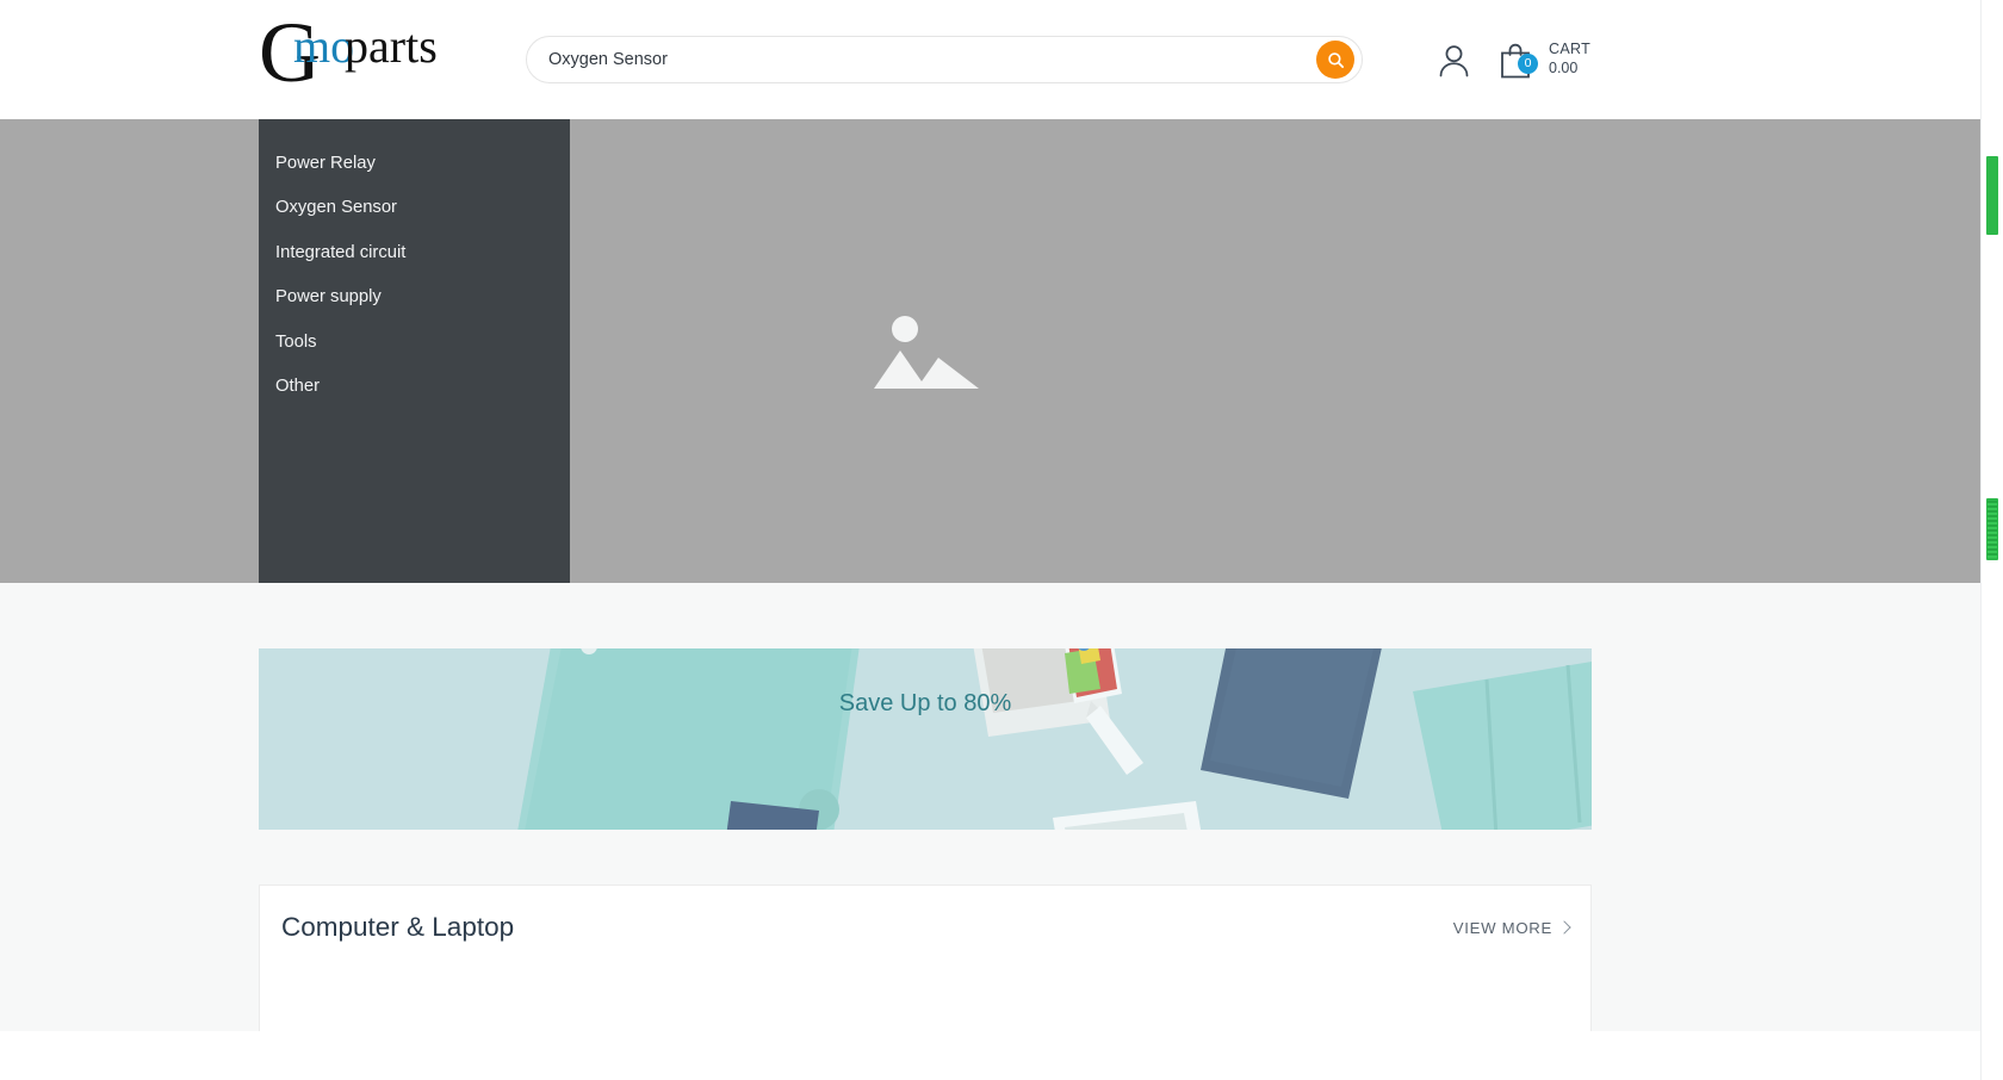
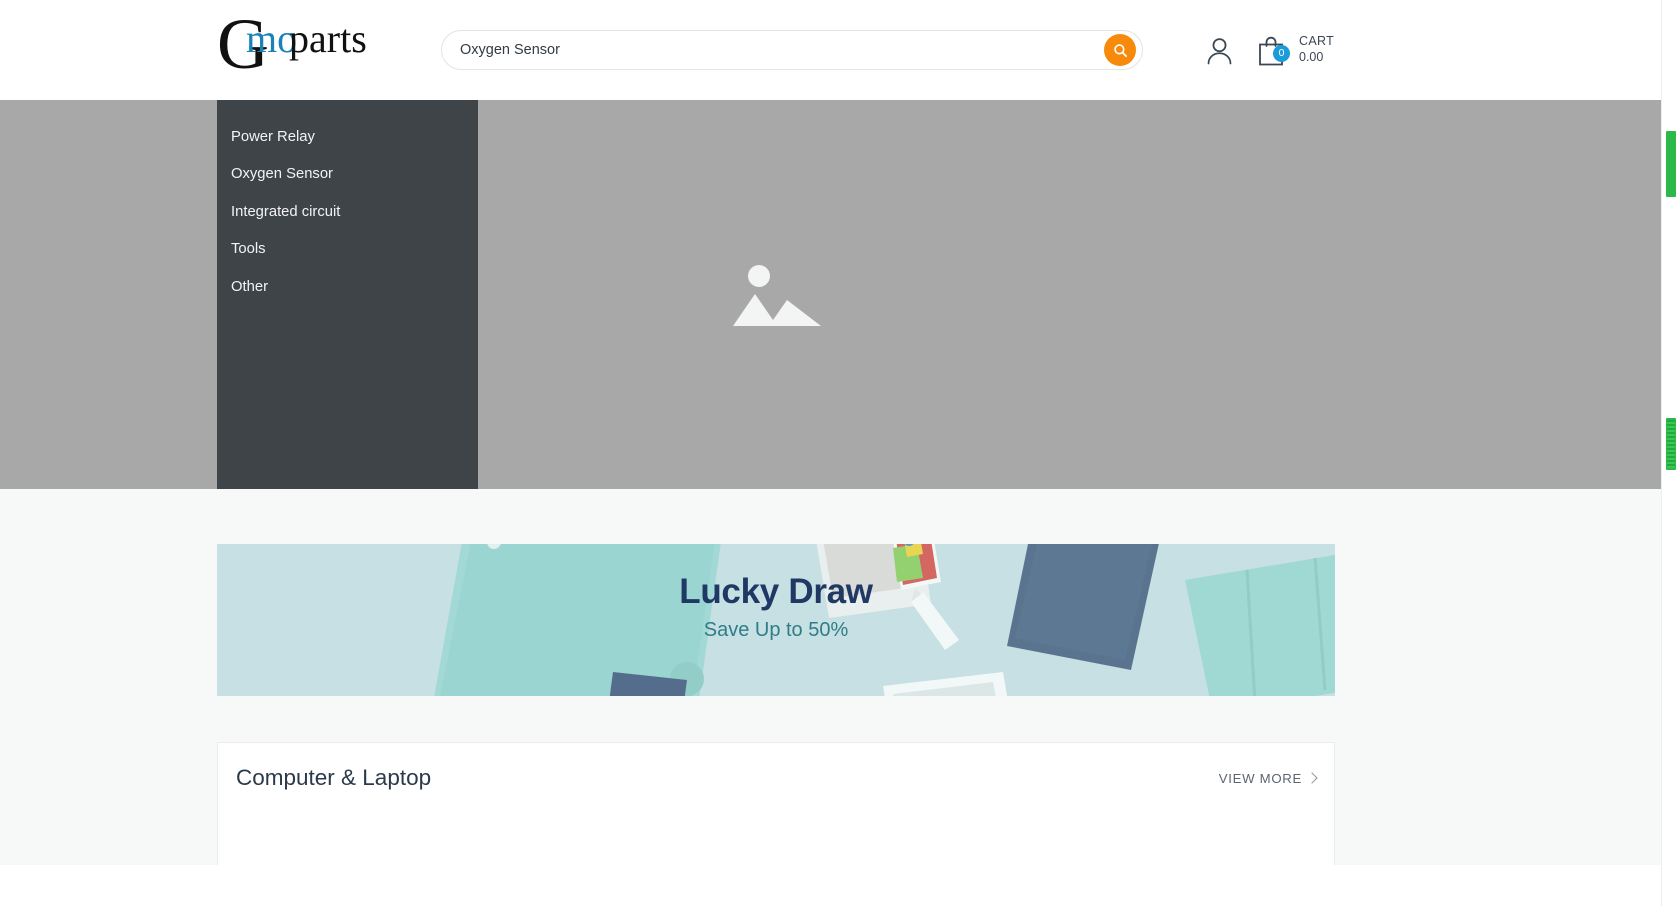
  G
  mo
  parts
  Oxygen Sensor
  0
  CART
  0.00
  Power Relay
  Oxygen Sensor
  Integrated circuit
- Power supply
  Tools
  Other
+ Lucky Draw
- Save Up to 80%
+ Save Up to 50%
  Computer & Laptop
  VIEW MORE
